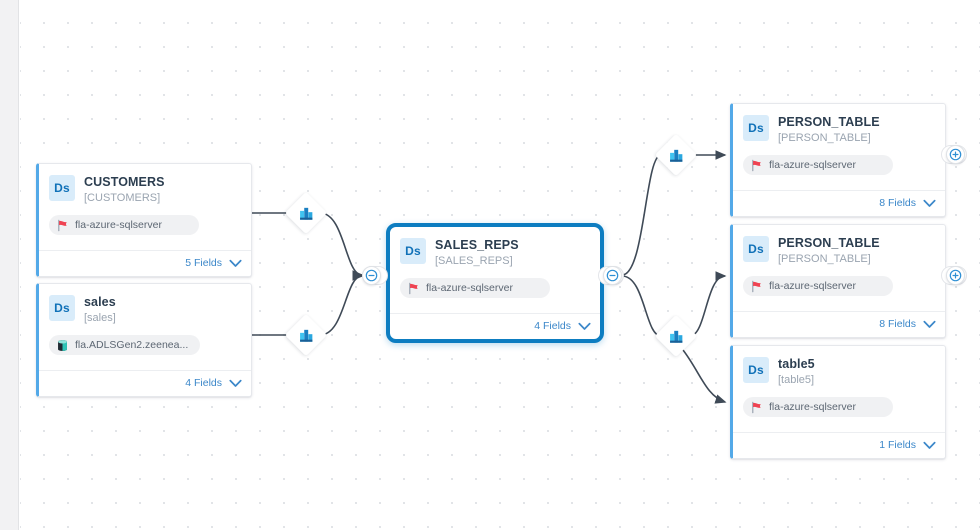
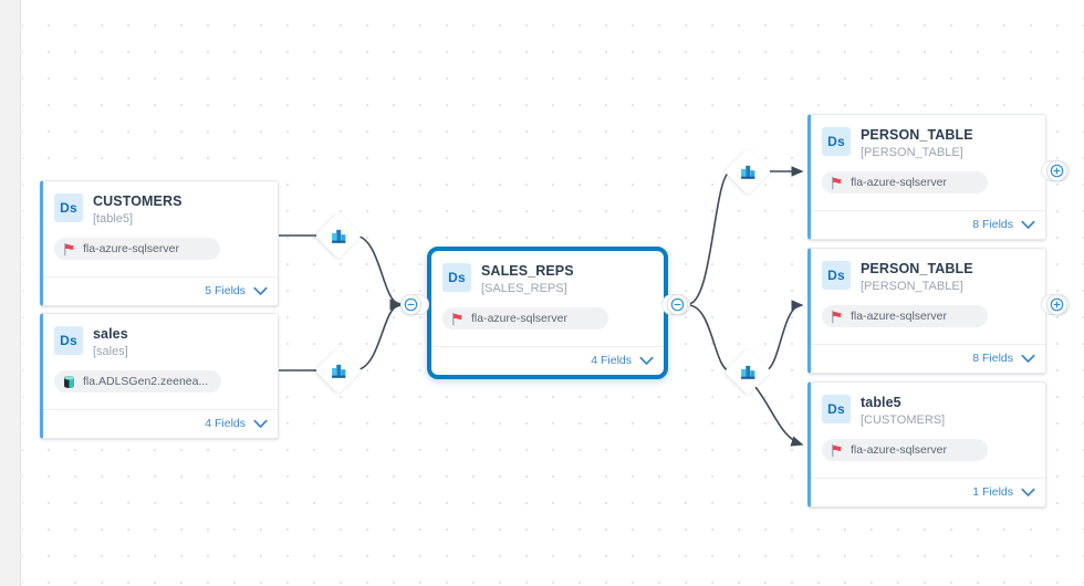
  Ds
  CUSTOMERS
- [CUSTOMERS]
+ [table5]
  fla-azure-sqlserver
  5 Fields
  Ds
  sales
  [sales]
  fla.ADLSGen2.zeenea...
  4 Fields
  Ds
  SALES_REPS
  [SALES_REPS]
  fla-azure-sqlserver
  4 Fields
  Ds
  PERSON_TABLE
  [PERSON_TABLE]
  fla-azure-sqlserver
  8 Fields
  Ds
  PERSON_TABLE
  [PERSON_TABLE]
  fla-azure-sqlserver
  8 Fields
  Ds
  table5
- [table5]
+ [CUSTOMERS]
  fla-azure-sqlserver
  1 Fields
